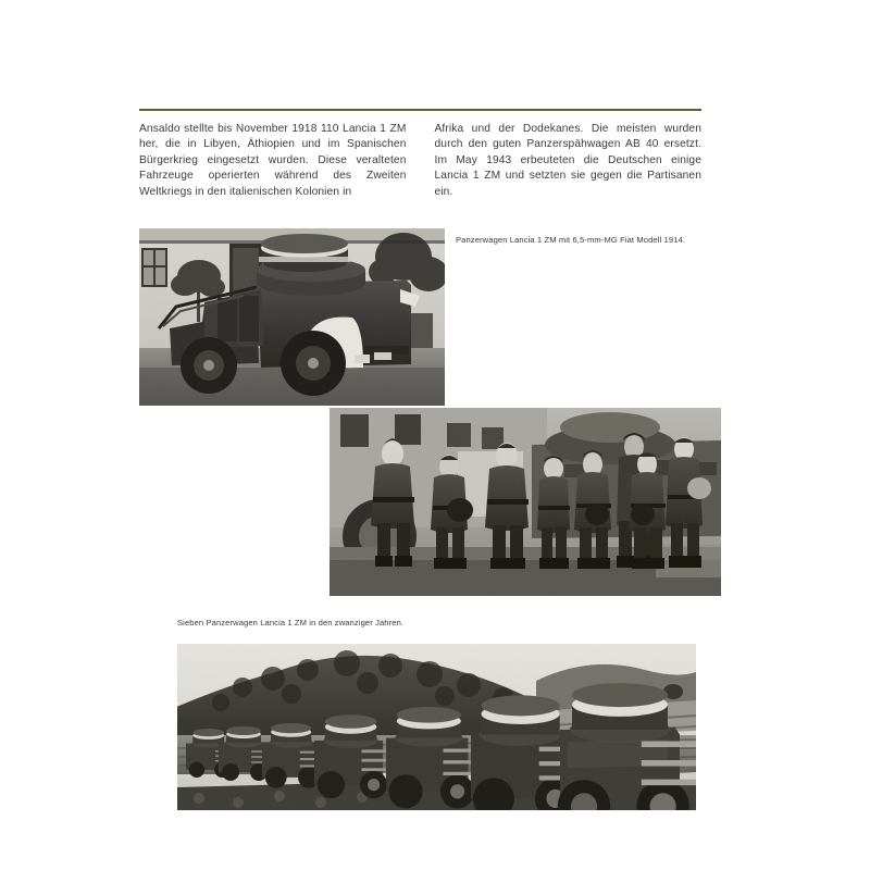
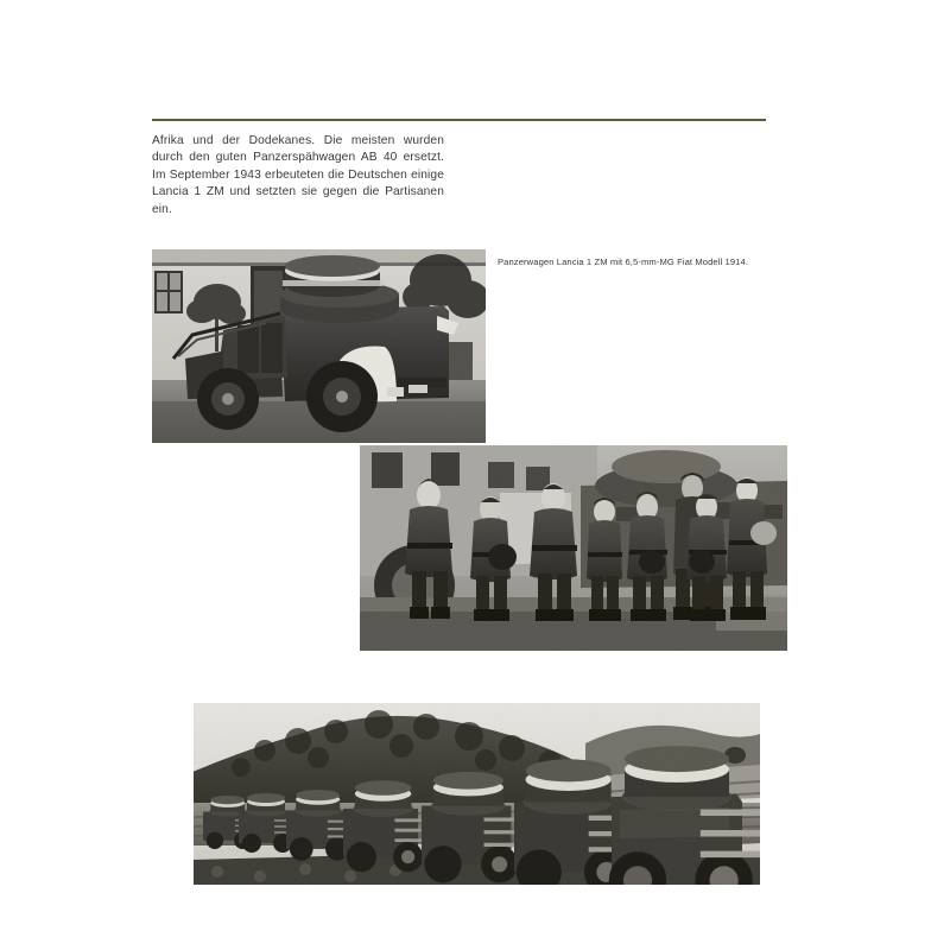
- Ansaldo stellte bis November 1918 110 Lancia 1 ZM her, die in Libyen, Äthiopien und im Spanischen Bürgerkrieg eingesetzt wurden. Diese veralteten Fahrzeuge operierten während des Zweiten Weltkriegs in den italienischen Kolonien in
- Afrika und der Dodekanes. Die meisten wurden durch den guten Panzerspähwagen AB 40 ersetzt. Im May 1943 erbeuteten die Deutschen einige Lancia 1 ZM und setzten sie gegen die Partisanen ein.
+ Afrika und der Dodekanes. Die meisten wurden durch den guten Panzerspähwagen AB 40 ersetzt. Im September 1943 erbeuteten die Deutschen einige Lancia 1 ZM und setzten sie gegen die Partisanen ein.
  Panzerwagen Lancia 1 ZM mit 6,5-mm-MG Fiat Modell 1914.
- Sieben Panzerwagen Lancia 1 ZM in den zwanziger Jahren.
